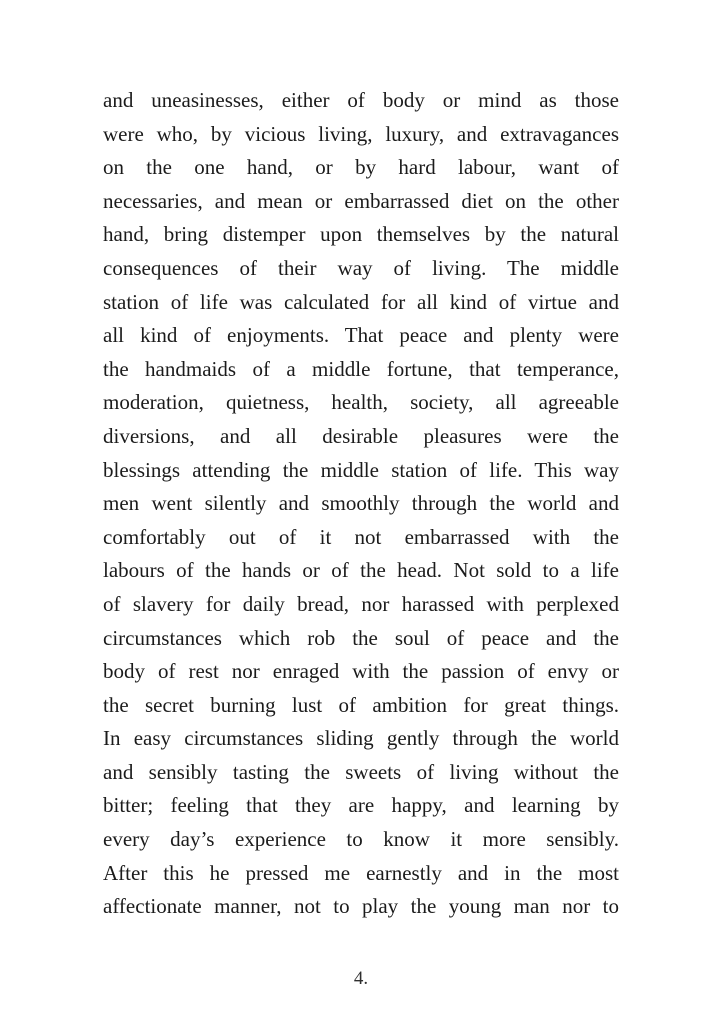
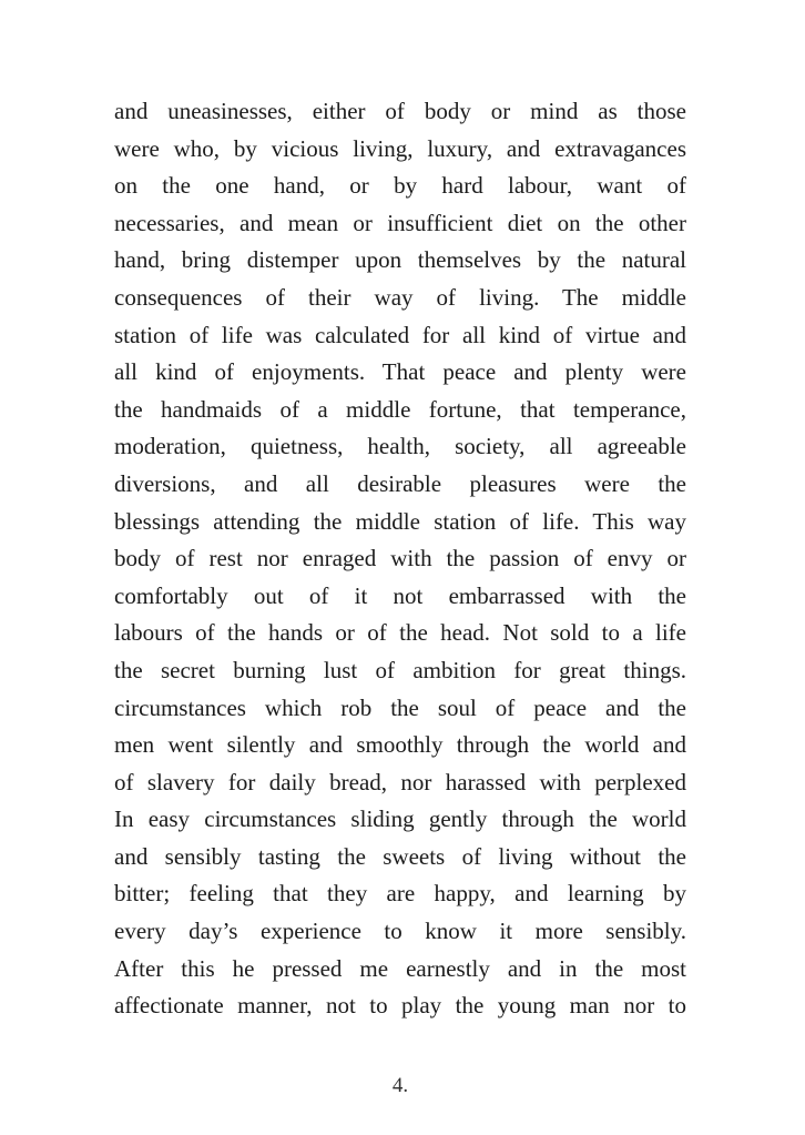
  and uneasinesses, either of body or mind as those
  were who, by vicious living, luxury, and extravagances
  on the one hand, or by hard labour, want of
- necessaries, and mean or embarrassed diet on the other
+ necessaries, and mean or insufficient diet on the other
  hand, bring distemper upon themselves by the natural
  consequences of their way of living. The middle
  station of life was calculated for all kind of virtue and
  all kind of enjoyments. That peace and plenty were
  the handmaids of a middle fortune, that temperance,
  moderation, quietness, health, society, all agreeable
  diversions, and all desirable pleasures were the
  blessings attending the middle station of life. This way
- men went silently and smoothly through the world and
+ body of rest nor enraged with the passion of envy or
  comfortably out of it not embarrassed with the
  labours of the hands or of the head. Not sold to a life
- of slavery for daily bread, nor harassed with perplexed
+ the secret burning lust of ambition for great things.
  circumstances which rob the soul of peace and the
- body of rest nor enraged with the passion of envy or
+ men went silently and smoothly through the world and
- the secret burning lust of ambition for great things.
+ of slavery for daily bread, nor harassed with perplexed
  In easy circumstances sliding gently through the world
  and sensibly tasting the sweets of living without the
  bitter; feeling that they are happy, and learning by
  every day’s experience to know it more sensibly.
  After this he pressed me earnestly and in the most
  affectionate manner, not to play the young man nor to
  4.
